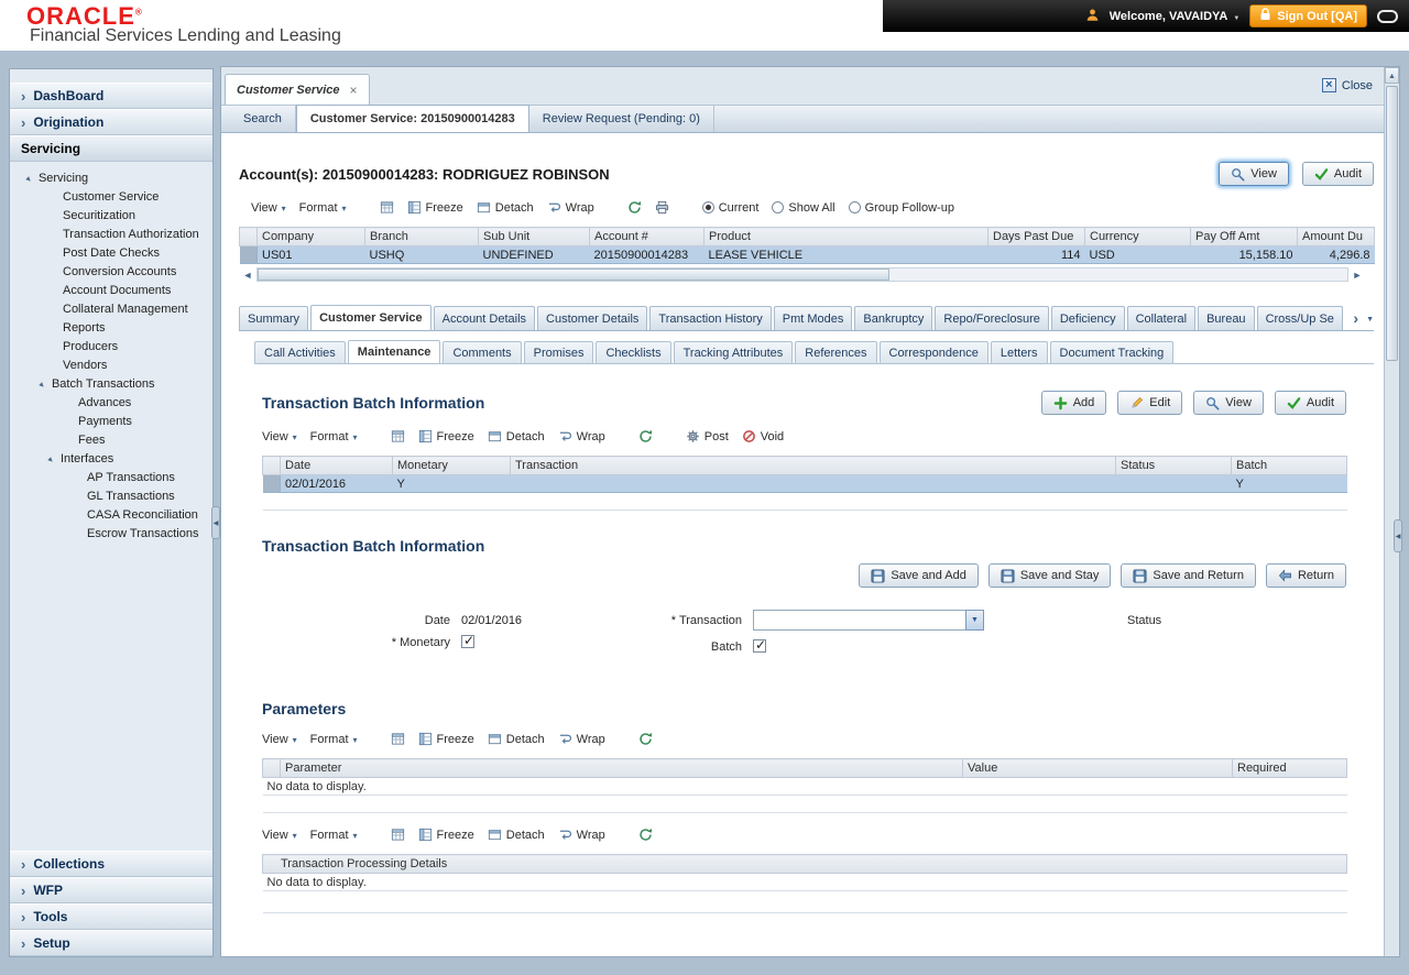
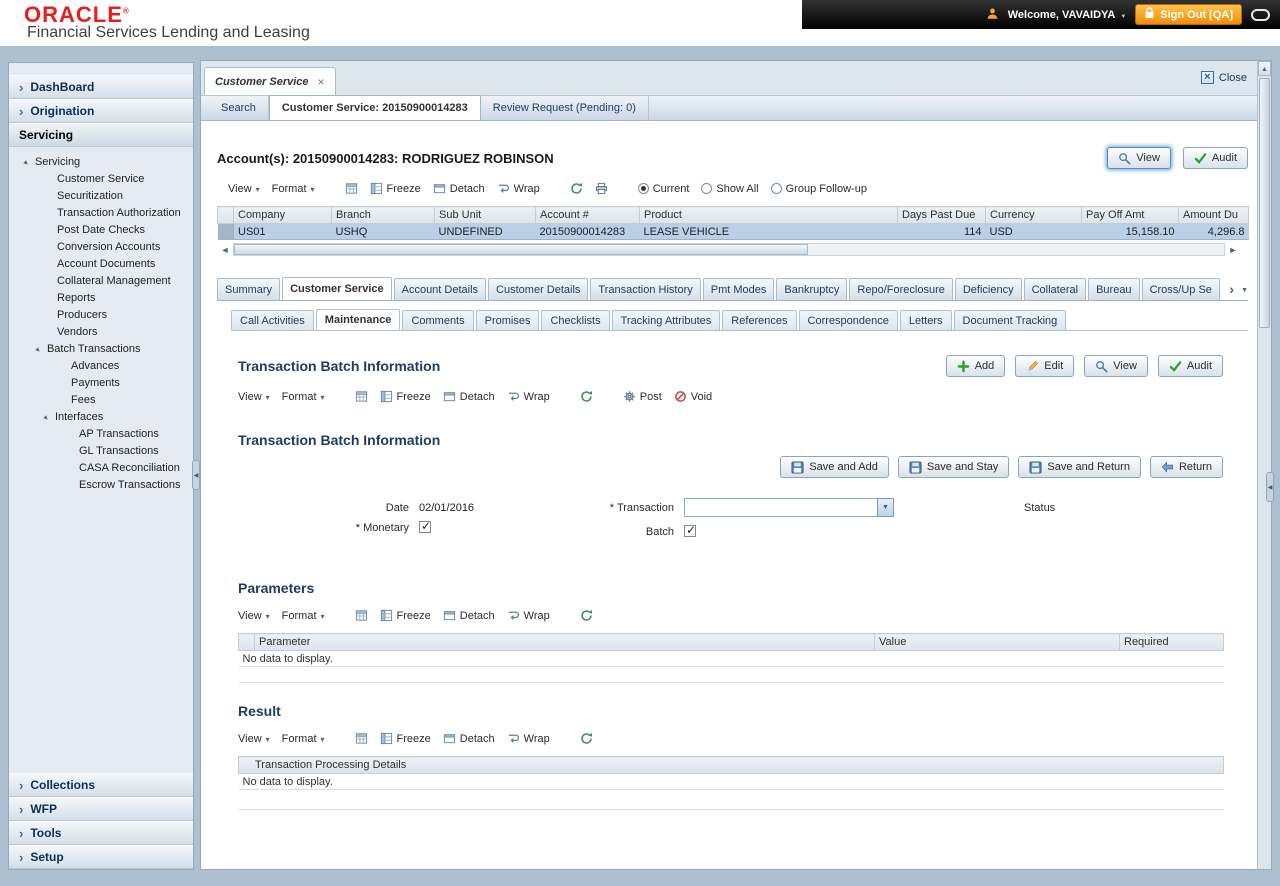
  ORACLE®
  Financial Services Lending and Leasing
  Welcome, VAVAIDYA
  Sign Out [QA]
  DashBoard
  Origination
  Servicing
  Servicing
  Customer Service
  Securitization
  Transaction Authorization
  Post Date Checks
  Conversion Accounts
  Account Documents
  Collateral Management
  Reports
  Producers
  Vendors
  Batch Transactions
  Advances
  Payments
  Fees
  Interfaces
  AP Transactions
  GL Transactions
  CASA Reconciliation
  Escrow Transactions
  Collections
  WFP
  Tools
  Setup
  Customer Service
  Close
  Search
  Customer Service: 20150900014283
  Review Request (Pending: 0)
  Account(s): 20150900014283: RODRIGUEZ ROBINSON
  View
  Audit
  View
  Format
  Freeze
  Detach
  Wrap
  Current
  Show All
  Group Follow-up
  	Company	Branch	Sub Unit	Account #	Product	Days Past Due	Currency	Pay Off Amt	Amount Du
  	US01	USHQ	UNDEFINED	20150900014283	LEASE VEHICLE	114	USD	15,158.10	4,296.8
  Summary
  Customer Service
  Account Details
  Customer Details
  Transaction History
  Pmt Modes
  Bankruptcy
  Repo/Foreclosure
  Deficiency
  Collateral
  Bureau
  Cross/Up Se
  Call Activities
  Maintenance
  Comments
  Promises
  Checklists
  Tracking Attributes
  References
  Correspondence
  Letters
  Document Tracking
  Transaction Batch Information
  Add
  Edit
  View
  Audit
  View
  Format
  Freeze
  Detach
  Wrap
  Post
  Void
- 	Date	Monetary	Transaction	Status	Batch
- 	02/01/2016	Y			Y
  Transaction Batch Information
  Save and Add
  Save and Stay
  Save and Return
  Return
  Date
  02/01/2016
  * Monetary
  * Transaction
  Batch
  Status
  Parameters
  View
  Format
  Freeze
  Detach
  Wrap
  	Parameter	Value	Required
  No data to display.
+ Result
  View
  Format
  Freeze
  Detach
  Wrap
  Transaction Processing Details
  No data to display.
